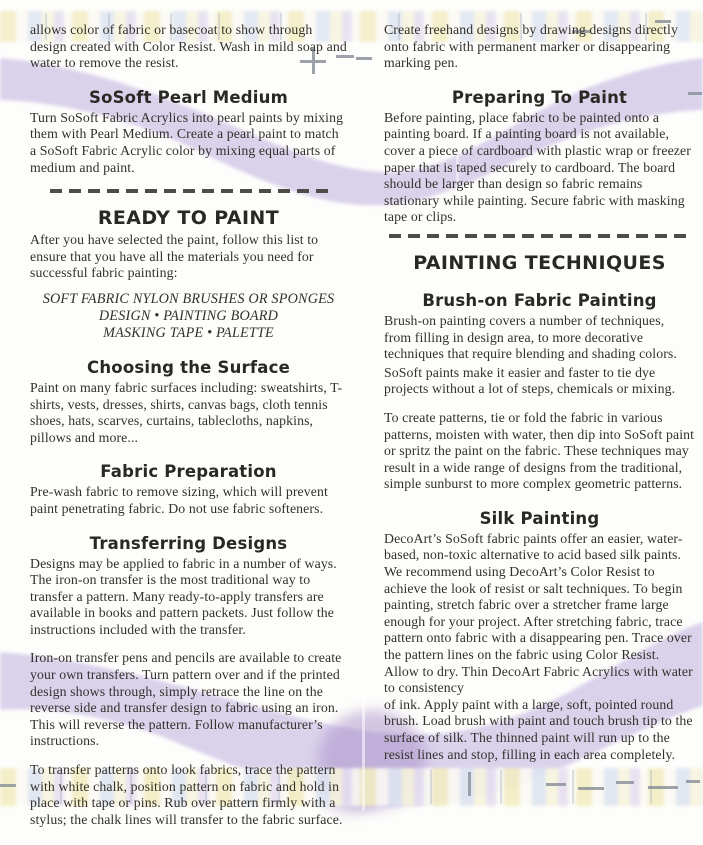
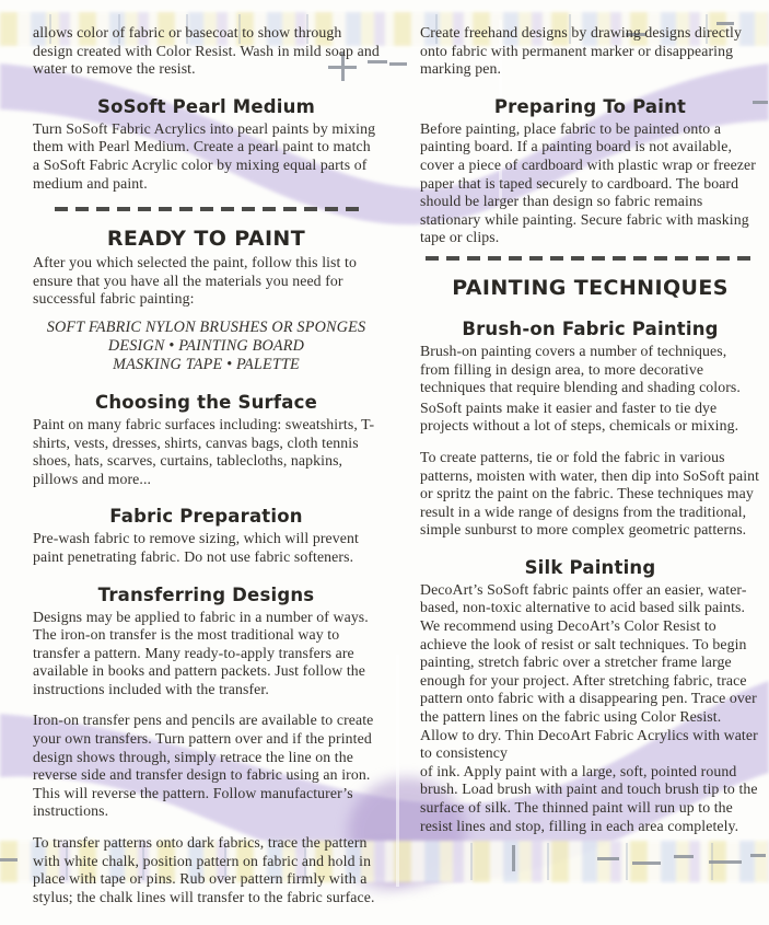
  allows color of fabric or basecoat to show through design created with Color Resist. Wash in mild soap and water to remove the resist.
  SoSoft Pearl Medium
  Turn SoSoft Fabric Acrylics into pearl paints by mixing them with Pearl Medium. Create a pearl paint to match a SoSoft Fabric Acrylic color by mixing equal parts of medium and paint.
  READY TO PAINT
- After you have selected the paint, follow this list to ensure that you have all the materials you need for successful fabric painting:
+ After you which selected the paint, follow this list to ensure that you have all the materials you need for successful fabric painting:
  SOFT FABRIC NYLON BRUSHES OR SPONGES
  DESIGN • PAINTING BOARD
  MASKING TAPE • PALETTE
  Choosing the Surface
  Paint on many fabric surfaces including: sweatshirts, T-shirts, vests, dresses, shirts, canvas bags, cloth tennis shoes, hats, scarves, curtains, tablecloths, napkins, pillows and more...
  Fabric Preparation
  Pre-wash fabric to remove sizing, which will prevent paint penetrating fabric. Do not use fabric softeners.
  Transferring Designs
  Designs may be applied to fabric in a number of ways. The iron-on transfer is the most traditional way to transfer a pattern. Many ready-to-apply transfers are available in books and pattern packets. Just follow the instructions included with the transfer.
  Iron-on transfer pens and pencils are available to create your own transfers. Turn pattern over and if the printed design shows through, simply retrace the line on the reverse side and transfer design to fabric using an iron. This will reverse the pattern. Follow manufacturer’s instructions.
- To transfer patterns onto look fabrics, trace the pattern with white chalk, position pattern on fabric and hold in place with tape or pins. Rub over pattern firmly with a stylus; the chalk lines will transfer to the fabric surface.
+ To transfer patterns onto dark fabrics, trace the pattern with white chalk, position pattern on fabric and hold in place with tape or pins. Rub over pattern firmly with a stylus; the chalk lines will transfer to the fabric surface.
  Create freehand designs by drawing designs directly onto fabric with permanent marker or disappearing marking pen.
  Preparing To Paint
  Before painting, place fabric to be painted onto a painting board. If a painting board is not available, cover a piece of cardboard with plastic wrap or freezer paper that is taped securely to cardboard. The board should be larger than design so fabric remains stationary while painting. Secure fabric with masking tape or clips.
  PAINTING TECHNIQUES
  Brush-on Fabric Painting
  Brush-on painting covers a number of techniques, from filling in design area, to more decorative techniques that require blending and shading colors.
  SoSoft paints make it easier and faster to tie dye projects without a lot of steps, chemicals or mixing.
  To create patterns, tie or fold the fabric in various patterns, moisten with water, then dip into SoSoft paint or spritz the paint on the fabric. These techniques may result in a wide range of designs from the traditional, simple sunburst to more complex geometric patterns.
  Silk Painting
  DecoArt’s SoSoft fabric paints offer an easier, water-based, non-toxic alternative to acid based silk paints. We recommend using DecoArt’s Color Resist to achieve the look of resist or salt techniques. To begin painting, stretch fabric over a stretcher frame large enough for your project. After stretching fabric, trace pattern onto fabric with a disappearing pen. Trace over the pattern lines on the fabric using Color Resist. Allow to dry. Thin DecoArt Fabric Acrylics with water to consistency
  of ink. Apply paint with a large, soft, pointed round brush. Load brush with paint and touch brush tip to the surface of silk. The thinned paint will run up to the resist lines and stop, filling in each area completely.
